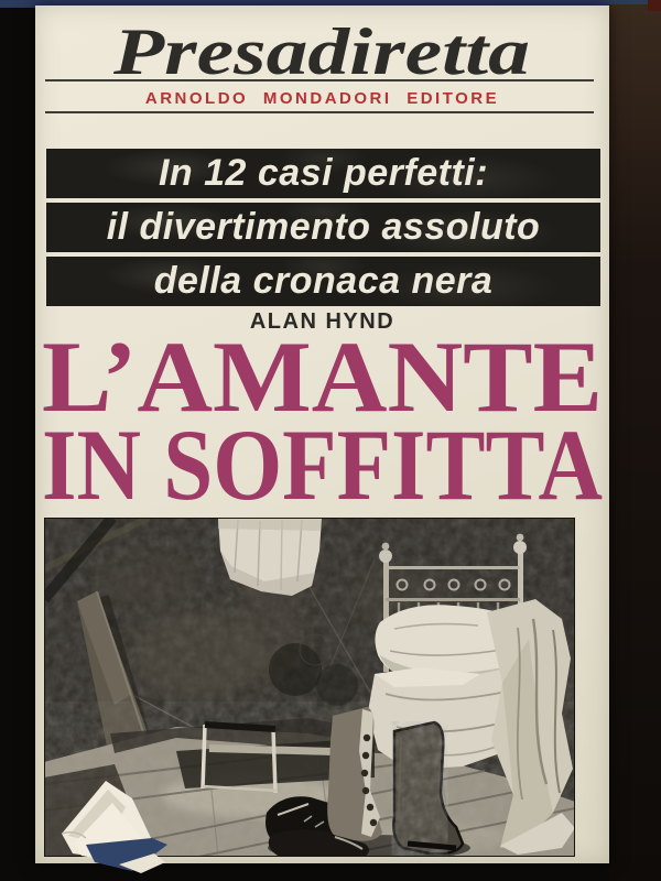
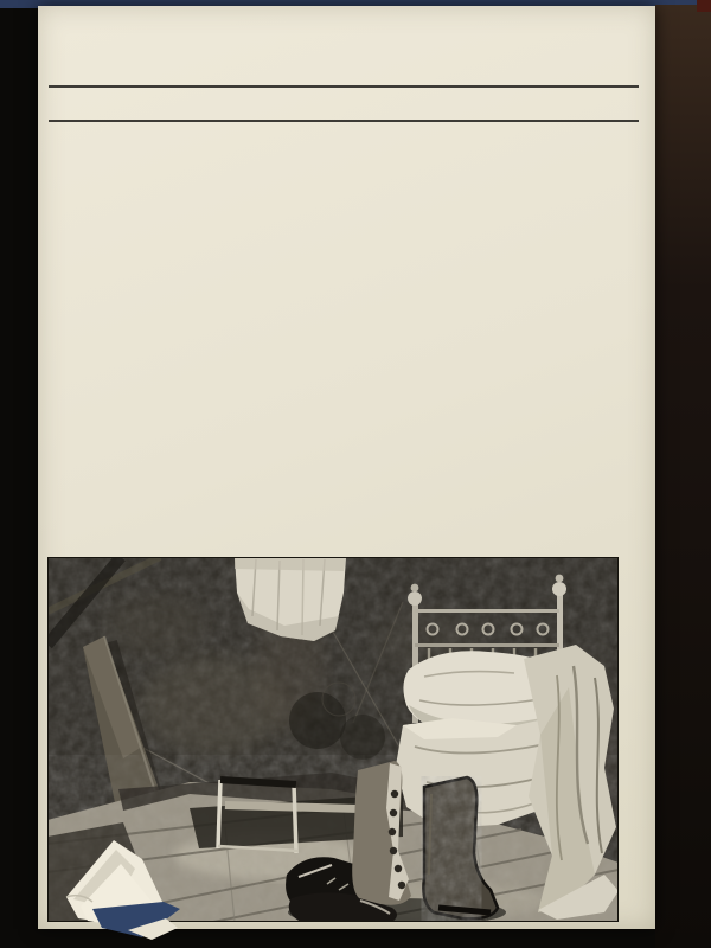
- Presadiretta
- ARNOLDO MONDADORI EDITORE
- In 12 casi perfetti:
- il divertimento assoluto
- della cronaca nera
- ALAN HYND
- L’AMANTE
- IN SOFFITTA
